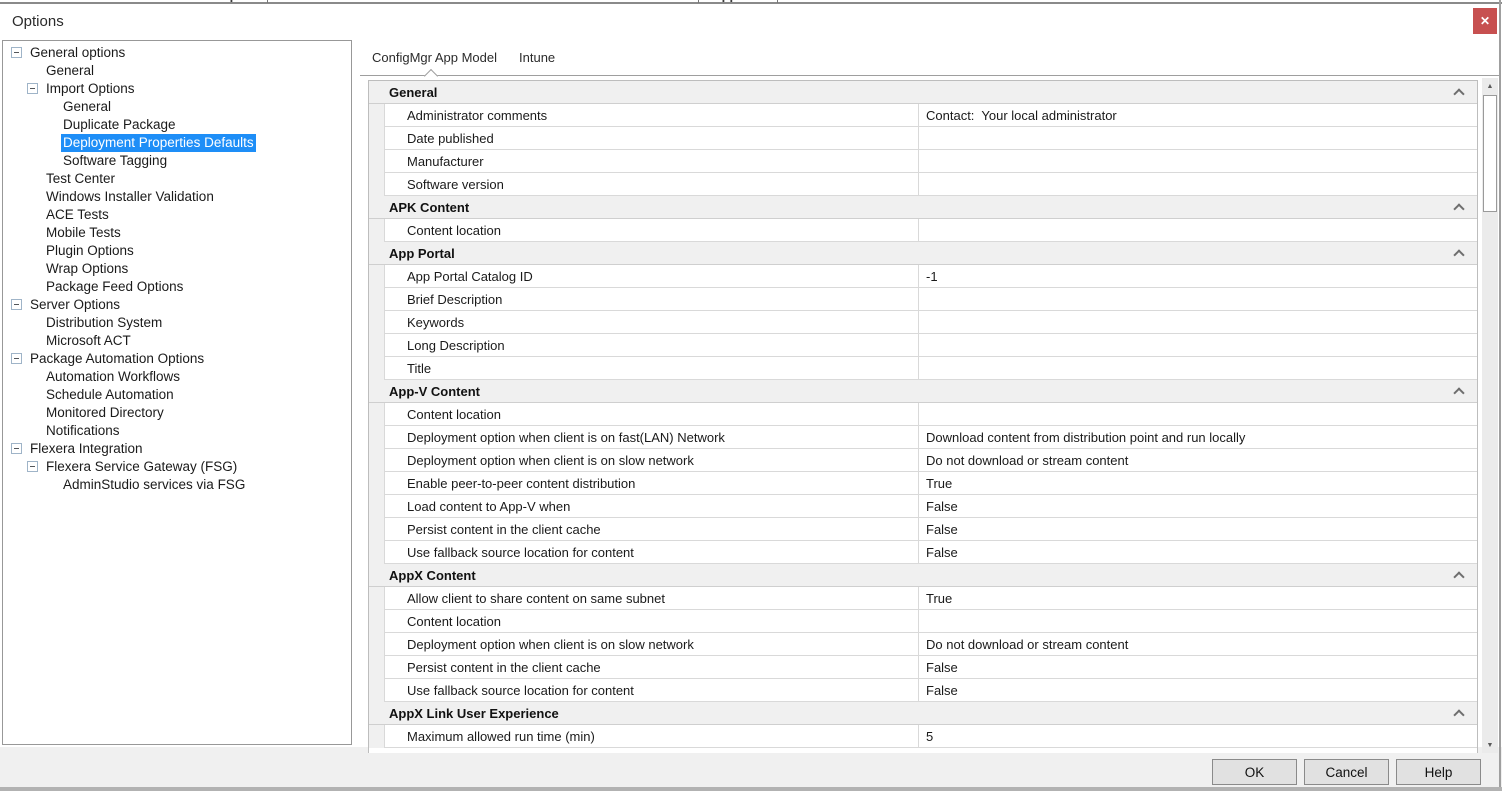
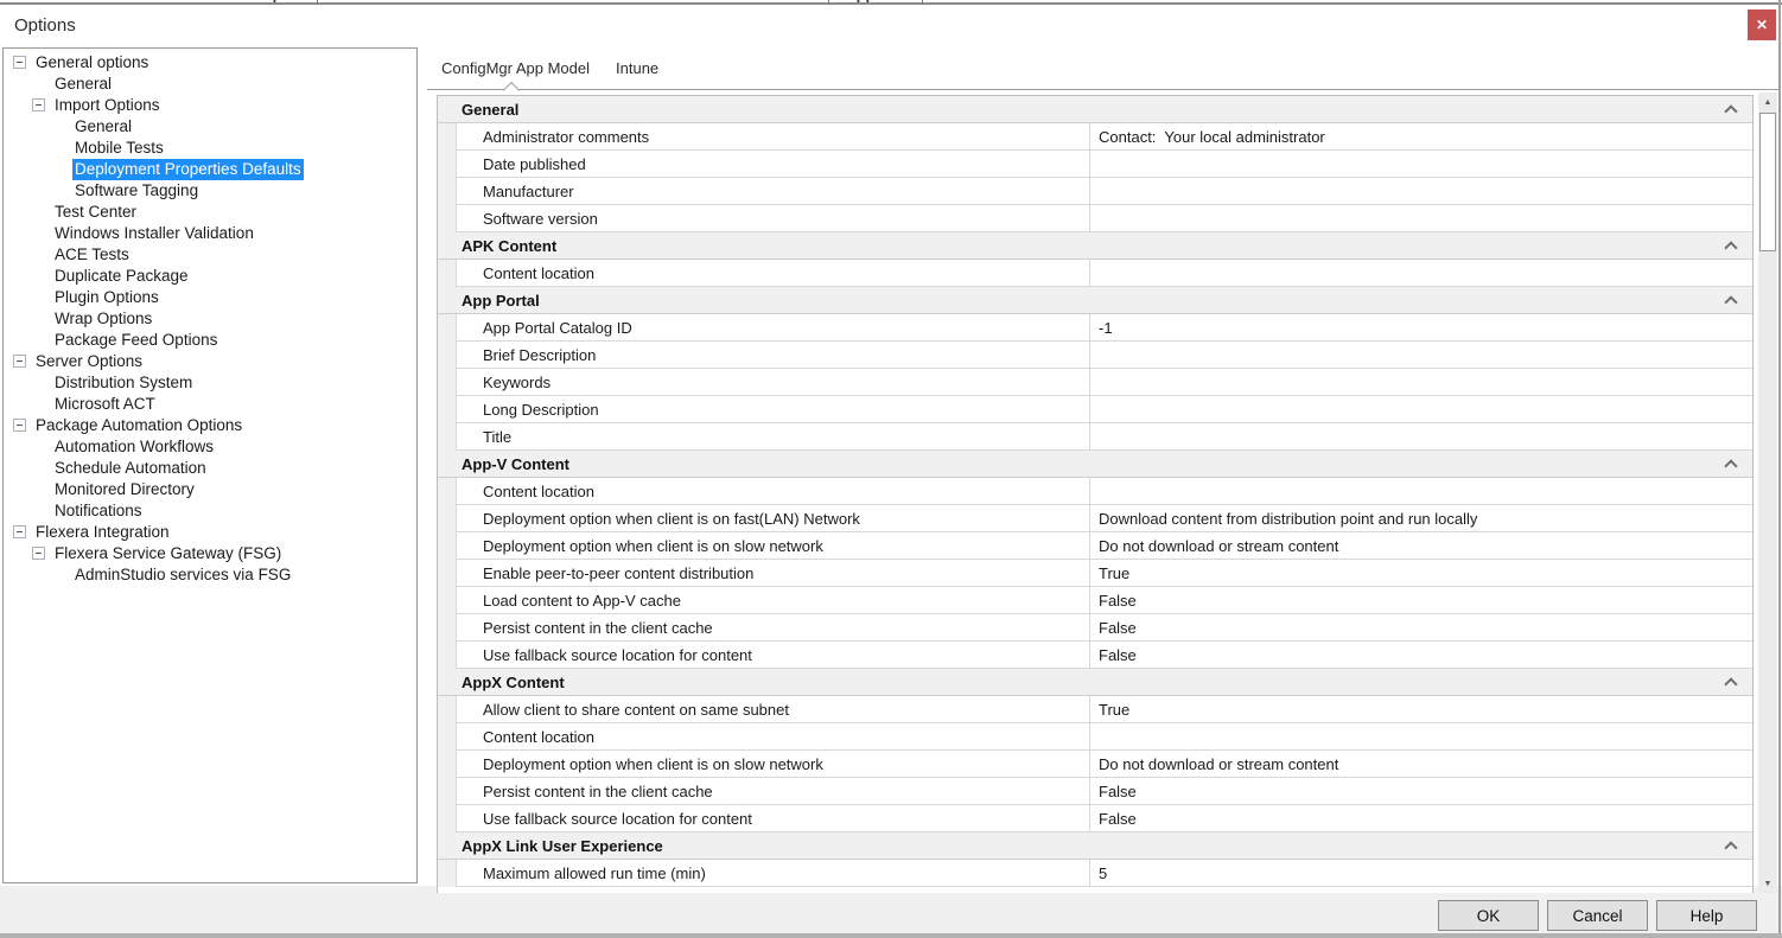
  Options
  ✕
  General options
  General
  Import Options
  General
- Duplicate Package
+ Mobile Tests
  Deployment Properties Defaults
  Software Tagging
  Test Center
  Windows Installer Validation
  ACE Tests
- Mobile Tests
+ Duplicate Package
  Plugin Options
  Wrap Options
  Package Feed Options
  Server Options
  Distribution System
  Microsoft ACT
  Package Automation Options
  Automation Workflows
  Schedule Automation
  Monitored Directory
  Notifications
  Flexera Integration
  Flexera Service Gateway (FSG)
  AdminStudio services via FSG
  ConfigMgr App Model
  Intune
  General
  Administrator comments
  Contact: Your local administrator
  Date published
  Manufacturer
  Software version
  APK Content
  Content location
  App Portal
  App Portal Catalog ID
  -1
  Brief Description
  Keywords
  Long Description
  Title
  App-V Content
  Content location
  Deployment option when client is on fast(LAN) Network
  Download content from distribution point and run locally
  Deployment option when client is on slow network
  Do not download or stream content
  Enable peer-to-peer content distribution
  True
- Load content to App-V when
+ Load content to App-V cache
  False
  Persist content in the client cache
  False
  Use fallback source location for content
  False
  AppX Content
  Allow client to share content on same subnet
  True
  Content location
  Deployment option when client is on slow network
  Do not download or stream content
  Persist content in the client cache
  False
  Use fallback source location for content
  False
  AppX Link User Experience
  Maximum allowed run time (min)
  5
  OK
  Cancel
  Help
